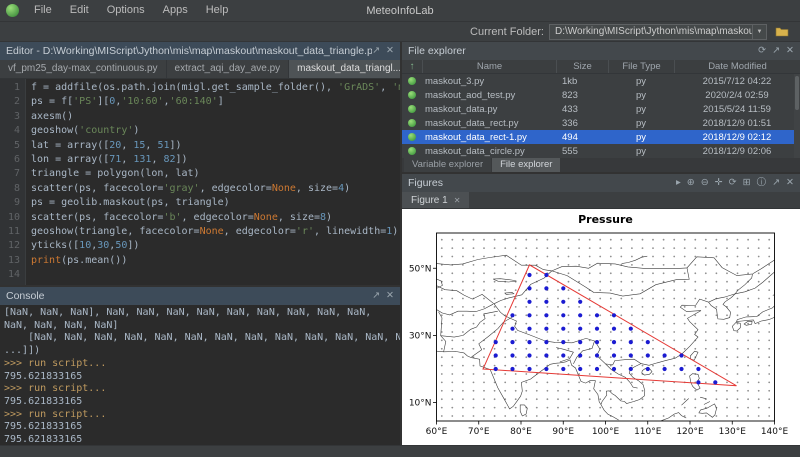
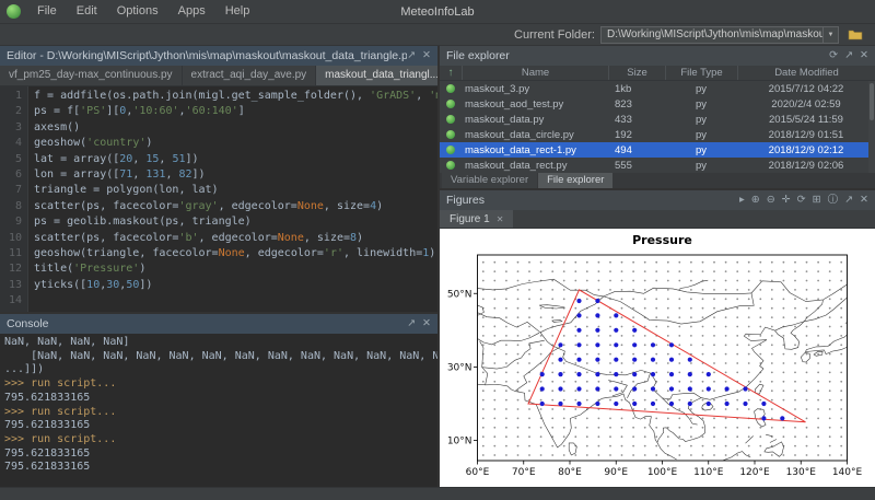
  MeteoInfoLab
  File
  Edit
  Options
  Apps
  Help
  Current Folder:
  D:\Working\MIScript\Jython\mis\map\maskou
  Editor - D:\Working\MIScript\Jython\mis\map\maskout\maskout_data_triangle.p
  ↗
  ✕
  vf_pm25_day-max_continuous.py
  extract_aqi_day_ave.py
  maskout_data_triangl...
  1
  2
  3
  4
  5
  6
  7
  8
  9
  10
  11
  12
  13
  14
  f = addfile(os.path.join(migl.get_sample_folder(), 'GrADS', '
  ps = f['PS'][0,'10:60','60:140']
  axesm()
  geoshow('country')
  lat = array([20, 15, 51])
  lon = array([71, 131, 82])
  triangle = polygon(lon, lat)
  scatter(ps, facecolor='gray', edgecolor=None, size=4)
  ps = geolib.maskout(ps, triangle)
  scatter(ps, facecolor='b', edgecolor=None, size=8)
  geoshow(triangle, facecolor=None, edgecolor='r', linewidth=1)
+ title('Pressure')
  yticks([10,30,50])
- print(ps.mean())
  Console
  ↗
  ✕
- [NaN, NaN, NaN], NaN, NaN, NaN, NaN, NaN, NaN, NaN, NaN, NaN,
  NaN, NaN, NaN, NaN]
  [NaN, NaN, NaN, NaN, NaN, NaN, NaN, NaN, NaN, NaN, NaN, NaN, N
  ...]])
  >>> run script...
  795.621833165
  >>> run script...
  795.621833165
  >>> run script...
  795.621833165
  795.621833165
  File explorer
  ⟳
  ↗
  ✕
  ↑
  Name
  Size
  File Type
  Date Modified
  maskout_3.py
  1kb
  py
  2015/7/12 04:22
  maskout_aod_test.py
  823
  py
  2020/2/4 02:59
  maskout_data.py
  433
  py
  2015/5/24 11:59
- maskout_data_rect.py
+ maskout_data_circle.py
- 336
+ 192
  py
  2018/12/9 01:51
  maskout_data_rect-1.py
  494
  py
  2018/12/9 02:12
- maskout_data_circle.py
+ maskout_data_rect.py
  555
  py
  2018/12/9 02:06
  Variable explorer
  File explorer
  Figures
  ▸
  ⊕
  ⊖
  ✛
  ⟳
  ⊞
  ⓘ
  ↗
  ✕
  Figure 1
  ✕
  60°E
  70°E
  80°E
  90°E
  100°E
  110°E
  120°E
  130°E
  140°E
  10°N
  30°N
  50°N
  Pressure
